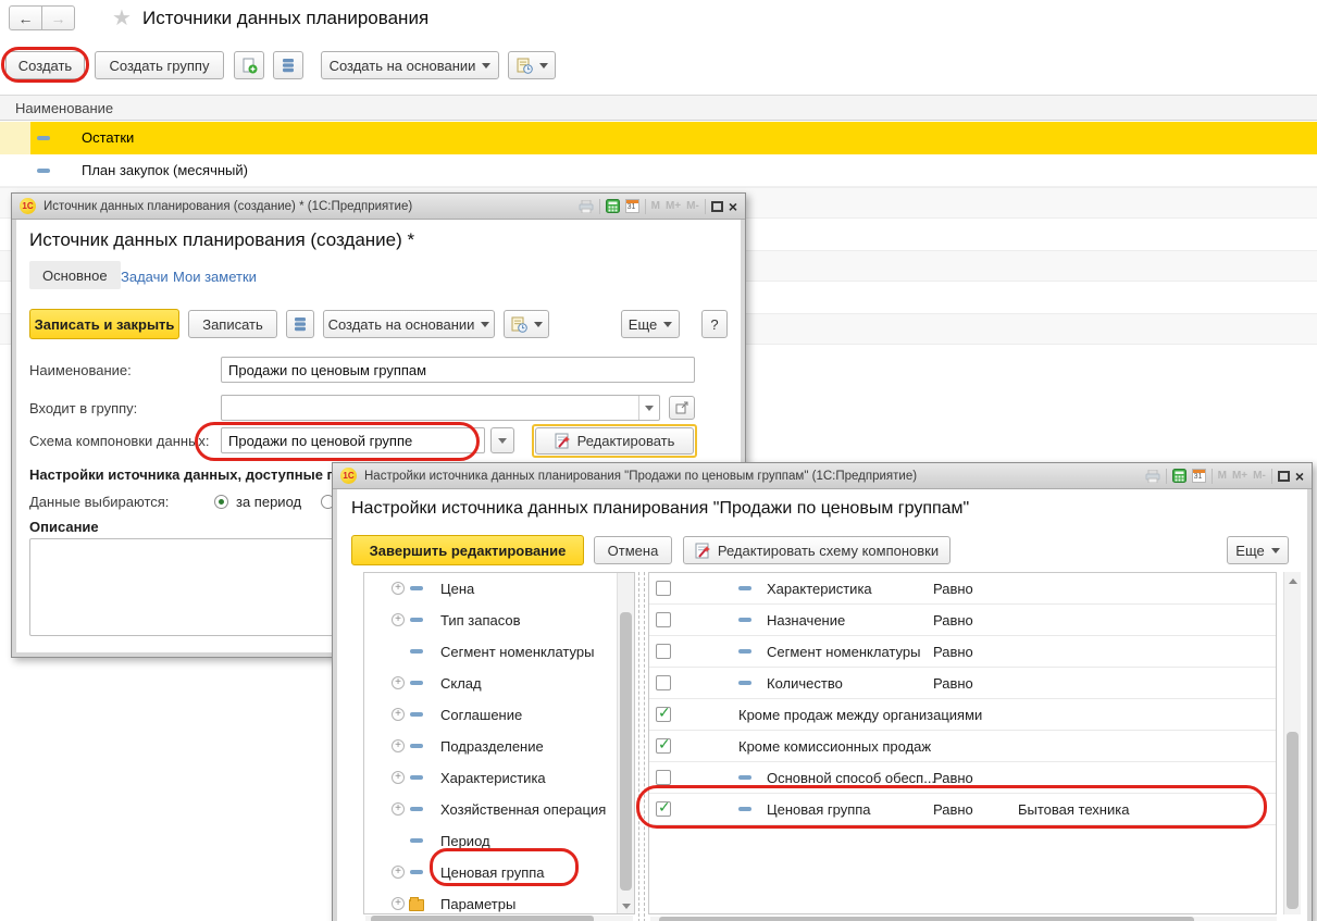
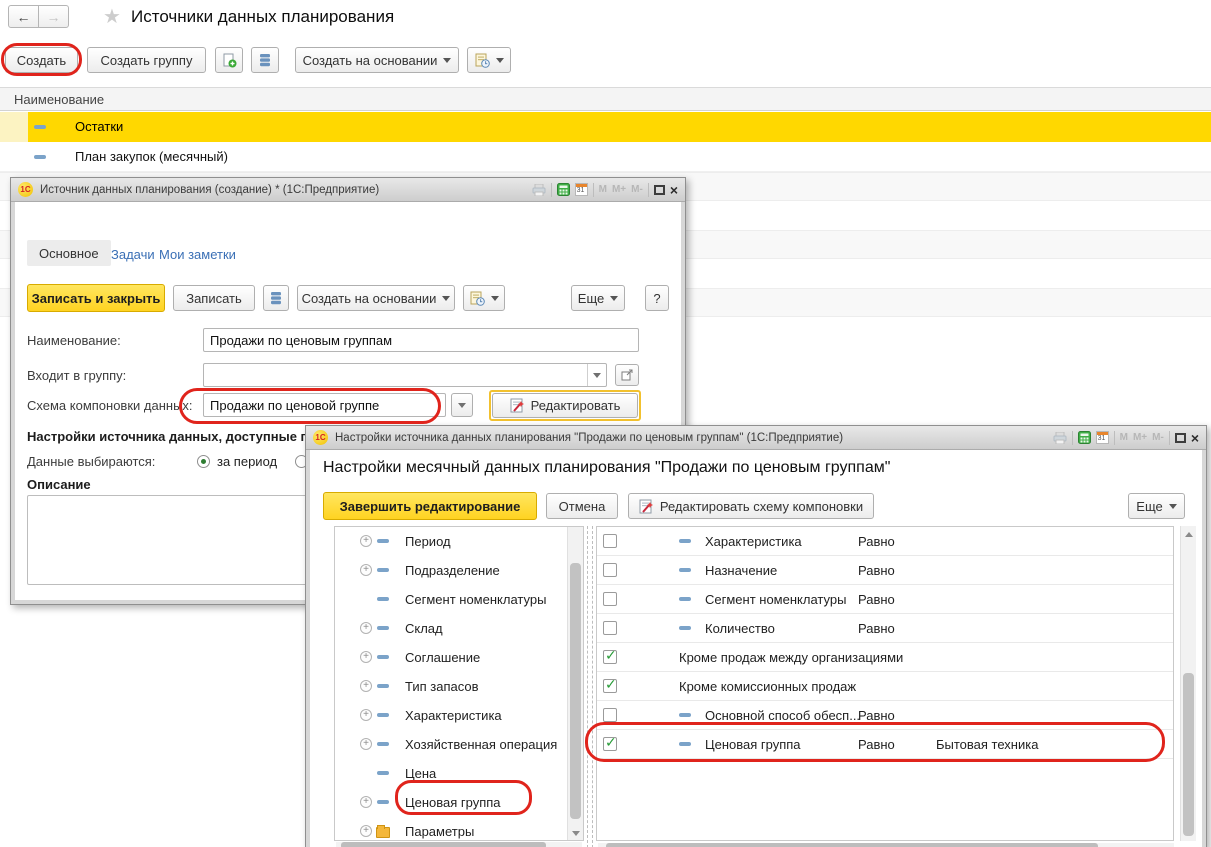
  ←
  →
  ★
  Источники данных планирования
  Создать
  Создать группу
  Создать на основании
  Наименование
  Остатки
  План закупок (месячный)
  1С
  Источник данных планирования (создание) * (1С:Предприятие)
  M
  M+
  M-
  ×
- Источник данных планирования (создание) *
  Основное
  Задачи
  Мои заметки
  Записать и закрыть
  Записать
  Создать на основании
  Еще
  ?
  Наименование:
  Продажи по ценовым группам
  Входит в группу:
  Схема компоновки данных:
  Продажи по ценовой группе
  Редактировать
  Настройки источника данных, доступные
  Данные выбираются:
  за период
  Описание
  1С
  Настройки источника данных планирования "Продажи по ценовым группам" (1С:Предприятие)
  M
  M+
  M-
  ×
- Настройки источника данных планирования "Продажи по ценовым группам"
+ Настройки месячный данных планирования "Продажи по ценовым группам"
  Завершить редактирование
  Отмена
  Редактировать схему компоновки
  Еще
  +
- Цена
+ Период
  +
- Тип запасов
+ Подразделение
  Сегмент номенклатуры
  +
  Склад
  +
  Соглашение
  +
- Подразделение
+ Тип запасов
  +
  Характеристика
  +
  Хозяйственная операция
- Период
+ Цена
  +
  Ценовая группа
  +
  Параметры
  Характеристика
  Равно
  Назначение
  Равно
  Сегмент номенклатуры
  Равно
  Количество
  Равно
  ✓
  Кроме продаж между организациями
  ✓
  Кроме комиссионных продаж
  Основной способ обесп...
  Равно
  ✓
  Ценовая группа
  Равно
  Бытовая техника
